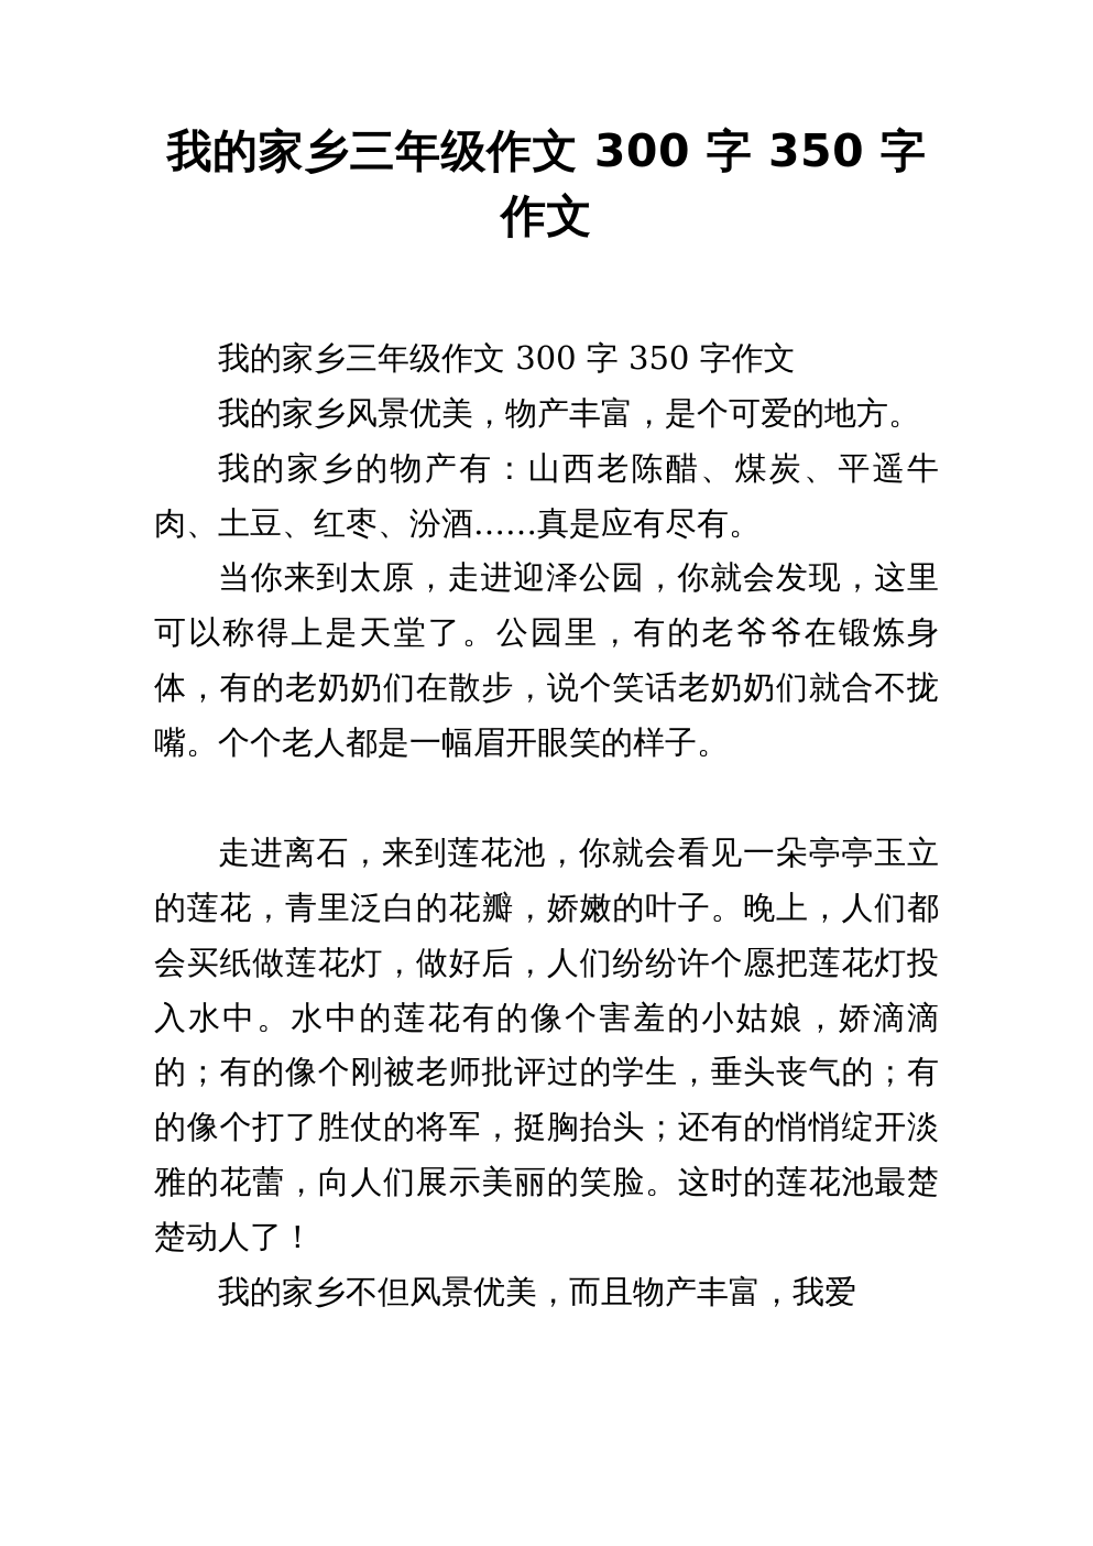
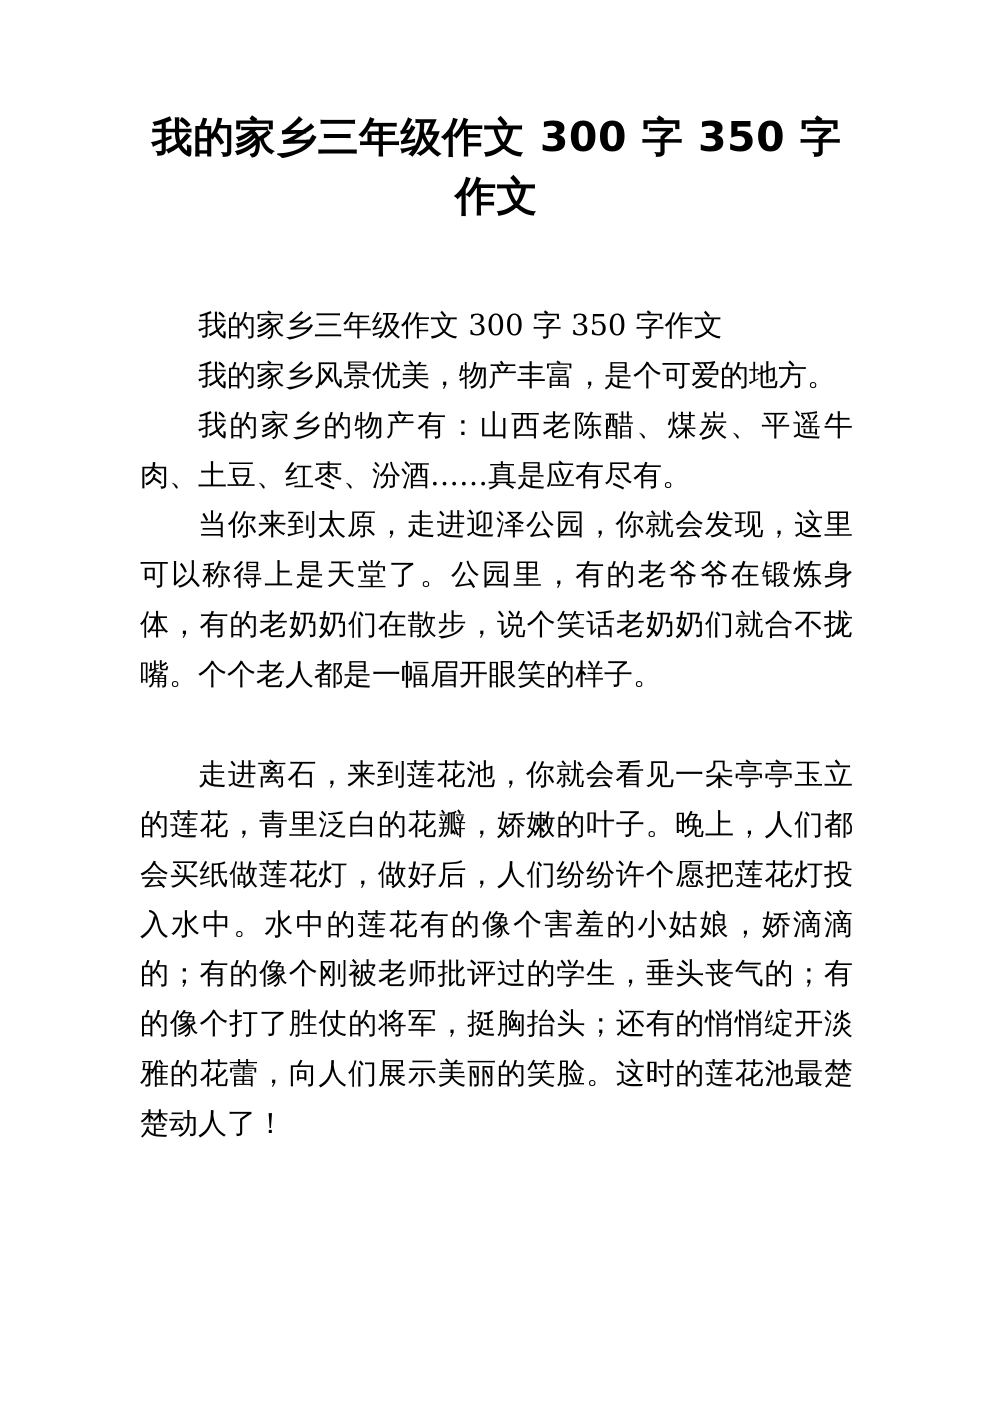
  我的家乡三年级作文 300 字 350 字作文
  我的家乡三年级作文 300 字 350 字作文
  我的家乡风景优美，物产丰富，是个可爱的地方。
  我的家乡的物产有：山西老陈醋、煤炭、平遥牛肉、土豆、红枣、汾酒……真是应有尽有。
  当你来到太原，走进迎泽公园，你就会发现，这里可以称得上是天堂了。公园里，有的老爷爷在锻炼身体，有的老奶奶们在散步，说个笑话老奶奶们就合不拢嘴。个个老人都是一幅眉开眼笑的样子。
  走进离石，来到莲花池，你就会看见一朵亭亭玉立的莲花，青里泛白的花瓣，娇嫩的叶子。晚上，人们都会买纸做莲花灯，做好后，人们纷纷许个愿把莲花灯投入水中。水中的莲花有的像个害羞的小姑娘，娇滴滴的；有的像个刚被老师批评过的学生，垂头丧气的；有的像个打了胜仗的将军，挺胸抬头；还有的悄悄绽开淡雅的花蕾，向人们展示美丽的笑脸。这时的莲花池最楚楚动人了！
- 我的家乡不但风景优美，而且物产丰富，我爱
